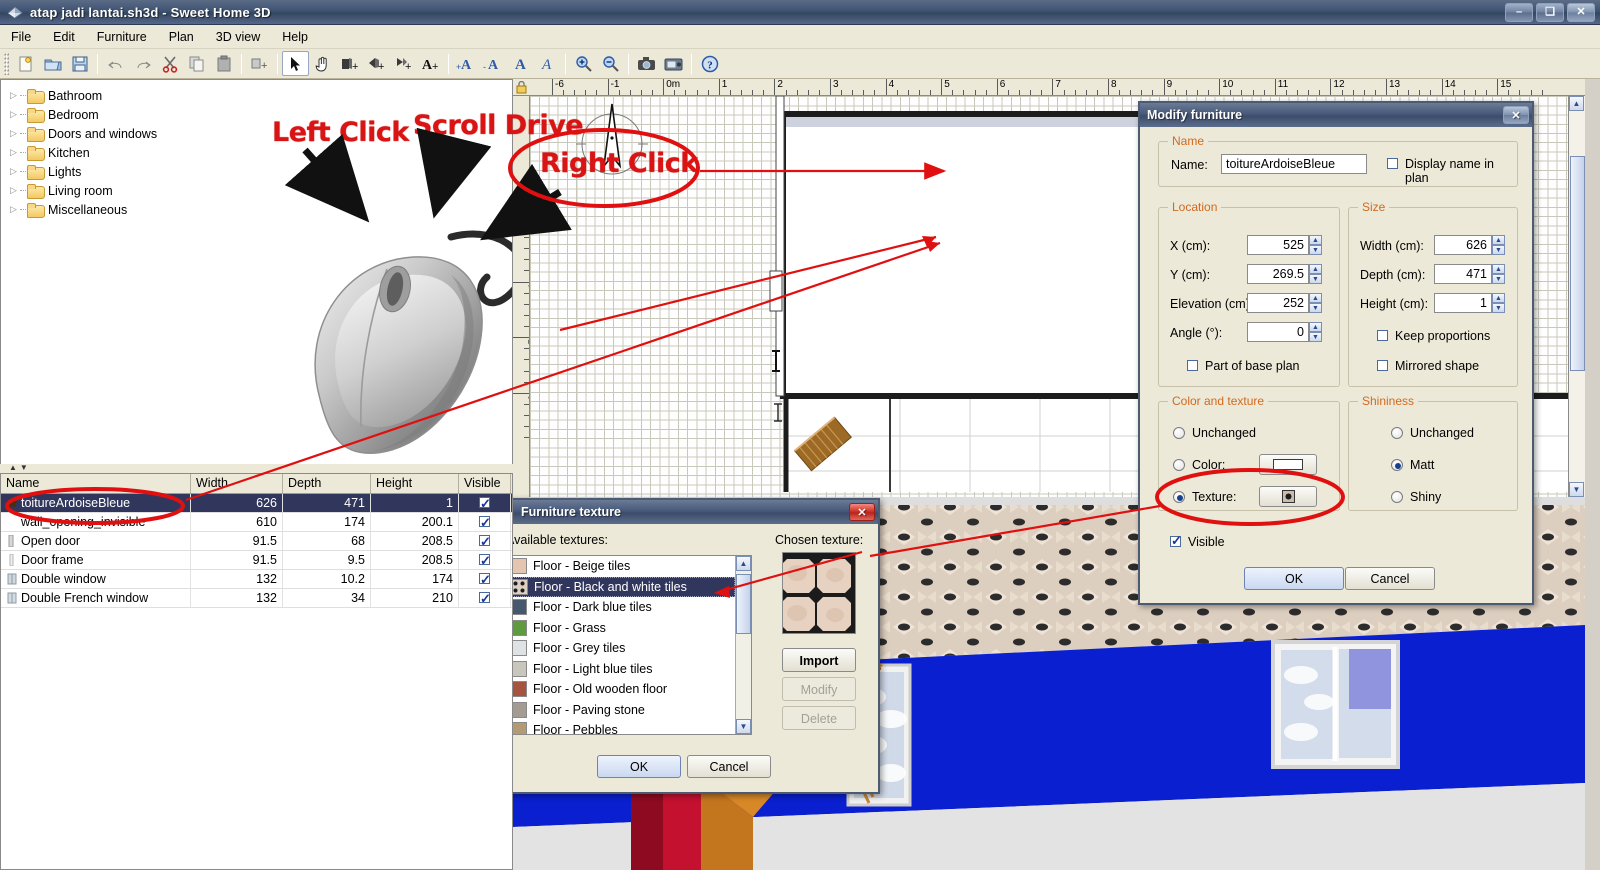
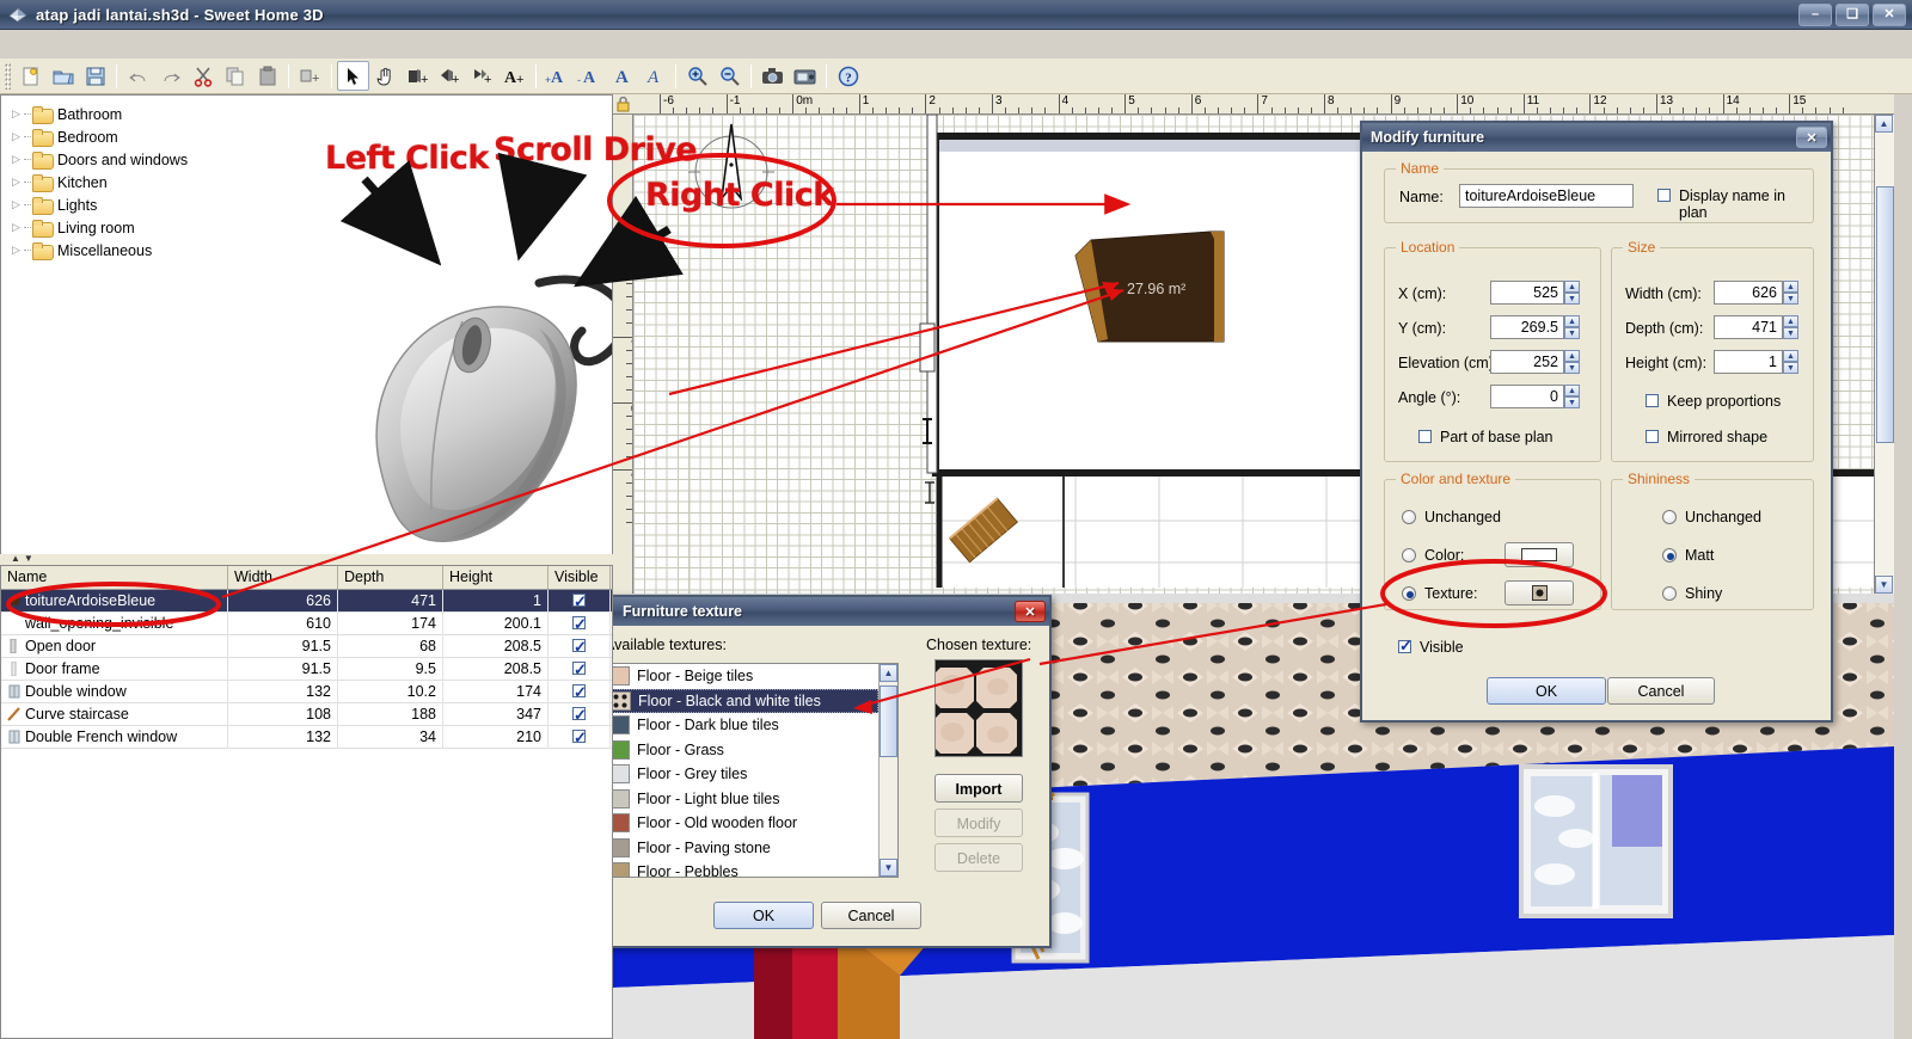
  atap jadi lantai.sh3d - Sweet Home 3D
  –
  ❑
  ✕
- File
- Edit
- Furniture
- Plan
- 3D view
- Help
  +
  +
  +
  +
  A
  +
  A
  +
  A
  -
  A
  A
  ?
  ▷
  Bathroom
  ▷
  Bedroom
  ▷
  Doors and windows
  ▷
  Kitchen
  ▷
  Lights
  ▷
  Living room
  ▷
  Miscellaneous
  Left Click
  Scroll Drive
  Right Click
  ▲▼
  Name
  Width
  Depth
  Height
  Visible
  toitureArdoiseBleue
  626
  471
  1
  610
  174
  200.1
  Open door
  91.5
  68
  208.5
  Door frame
  91.5
  9.5
  208.5
  Double window
  132
  10.2
  174
+ Curve staircase
+ 108
+ 188
+ 347
  Double French window
  132
  34
  210
  -6
  -1
  0m
  1
  2
  3
  4
  5
  6
  7
  8
  9
  10
  11
  12
  13
  14
  15
+ 27.96 m²
  ▲
  ▼
  Modify furniture
  ✕
  Name
  Name:
  toitureArdoiseBleue
  Display name in plan
  Location
  X (cm):
  525
  Y (cm):
  269.5
  Elevation (cm
  252
  Angle (°):
  0
  Part of base plan
  Size
  Width (cm):
  626
  Depth (cm):
  471
  Height (cm):
  1
  Keep proportions
  Mirrored shape
  Color and texture
  Unchanged
  Color:
  Texture:
  Shininess
  Unchanged
  Matt
  Shiny
  Visible
  OK
  Cancel
  Furniture texture
  ✕
  vailable textures:
  Chosen texture:
  Floor - Beige tiles
  Floor - Black and white tiles
  Floor - Dark blue tiles
  Floor - Grass
  Floor - Grey tiles
  Floor - Light blue tiles
  Floor - Old wooden floor
  Floor - Paving stone
  Floor - Pebbles
  ▲
  ▼
  Import
  Modify
  Delete
  OK
  Cancel
